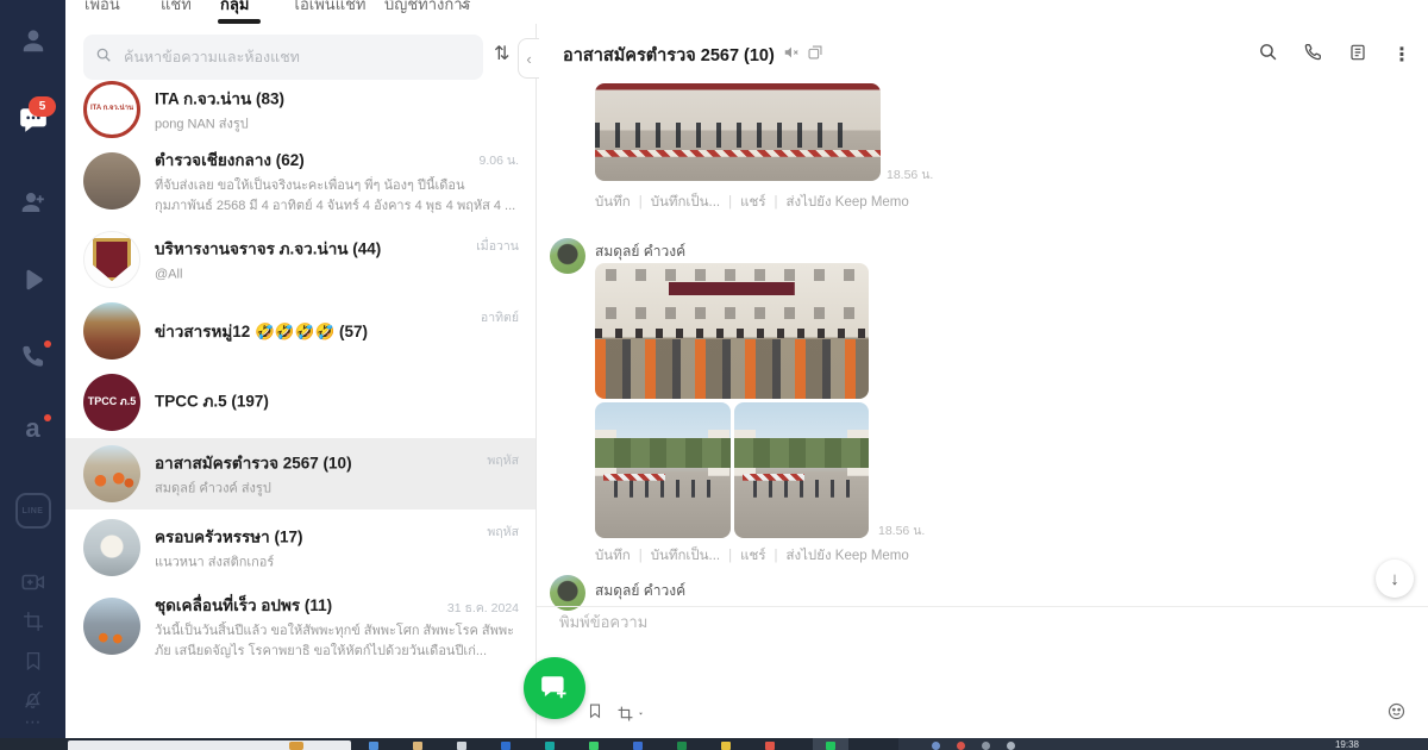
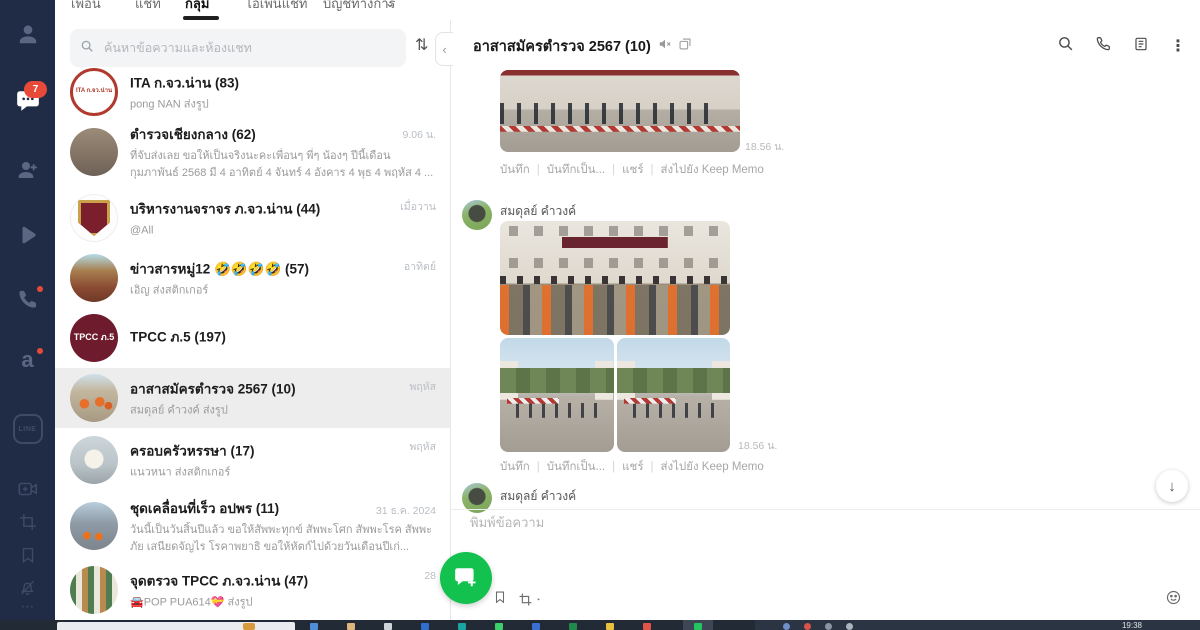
- 5
+ 7
  a
  ⋯
  เพื่อน
  แชท
  กลุ่ม
  โอเพนแชท
  บัญชีทางการ
  ⌄
  ค้นหาข้อความและห้องแชท
  ⇅
  ‹
  ITA ก.จว.น่าน (83)
  pong NAN ส่งรูป
  ตำรวจเชียงกลาง (62)
  ที่จับส่งเลย ขอให้เป็นจริงนะคะเพื่อนๆ พี่ๆ น้องๆ ปีนี้เดือน กุมภาพันธ์ 2568 มี 4 อาทิตย์ 4 จันทร์ 4 อังคาร 4 พุธ 4 พฤหัส 4 ...
  9.06 น.
  บริหารงานจราจร ภ.จว.น่าน (44)
  @All
  เมื่อวาน
  ข่าวสารหมู่12 🤣🤣🤣🤣 (57)
+ เอิญ ส่งสติกเกอร์
  อาทิตย์
  TPCC ภ.5
  TPCC ภ.5 (197)
  อาสาสมัครตำรวจ 2567 (10)
  สมดุลย์ คำวงค์ ส่งรูป
  พฤหัส
  ครอบครัวหรรษา (17)
  แนวหนา ส่งสติกเกอร์
  พฤหัส
  ชุดเคลื่อนที่เร็ว อปพร (11)
  วันนี้เป็นวันสิ้นปีแล้ว ขอให้สัพพะทุกข์ สัพพะโศก สัพพะโรค สัพพะภัย เสนียดจัญไร โรคาพยาธิ ขอให้หัตก์ไปด้วยวันเดือนปีเก่...
  31 ธ.ค. 2024
+ จุดตรวจ TPCC ภ.จว.น่าน (47)
+ 🚘POP PUA614💝 ส่งรูป
+ 28
  อาสาสมัครตำรวจ 2567 (10)
  ⋮
  18.56 น.
  บันทึก | บันทึกเป็น... | แชร์ ส่งไปยัง Keep Memo
  สมดุลย์ คำวงค์
  18.56 น.
  บันทึก | บันทึกเป็น... | แชร์ ส่งไปยัง Keep Memo
  สมดุลย์ คำวงค์
  ↓
  พิมพ์ข้อความ
  19:38
